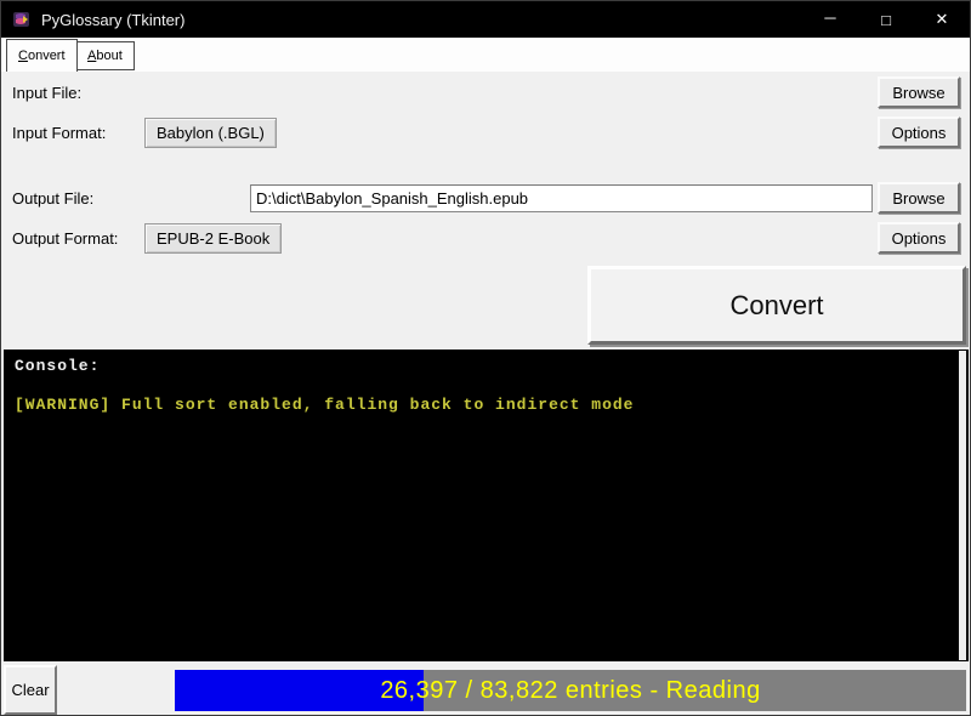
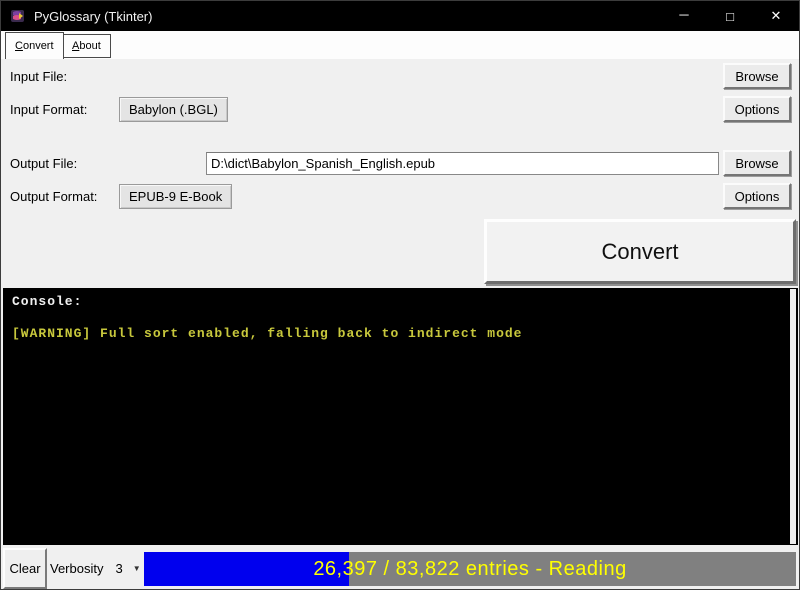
  PyGlossary (Tkinter)
  ─
  □
  ✕
  Convert
  About
  Input File:
  Browse
  Input Format:
  Babylon (.BGL)
  Options
  Output File:
  D:\dict\Babylon_Spanish_English.epub
  Browse
  Output Format:
- EPUB-2 E-Book
+ EPUB-9 E-Book
  Options
  Convert
  Console:
  [WARNING] Full sort enabled, falling back to indirect mode
  Clear
+ Verbosity
+ 3
+ ▼
  26,397 / 83,822 entries - Reading
